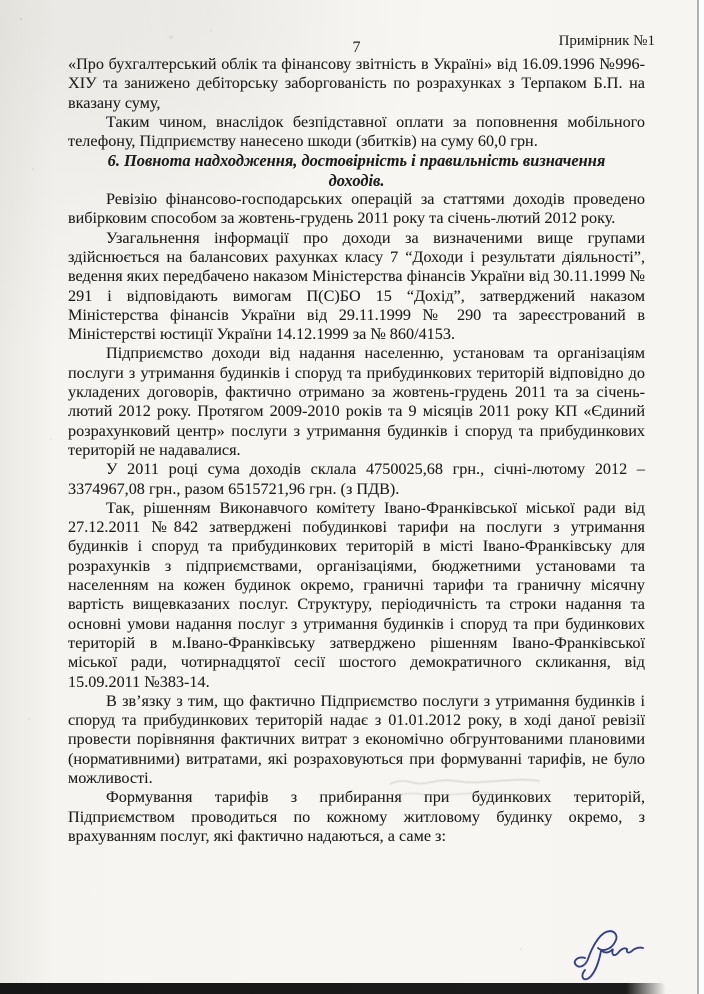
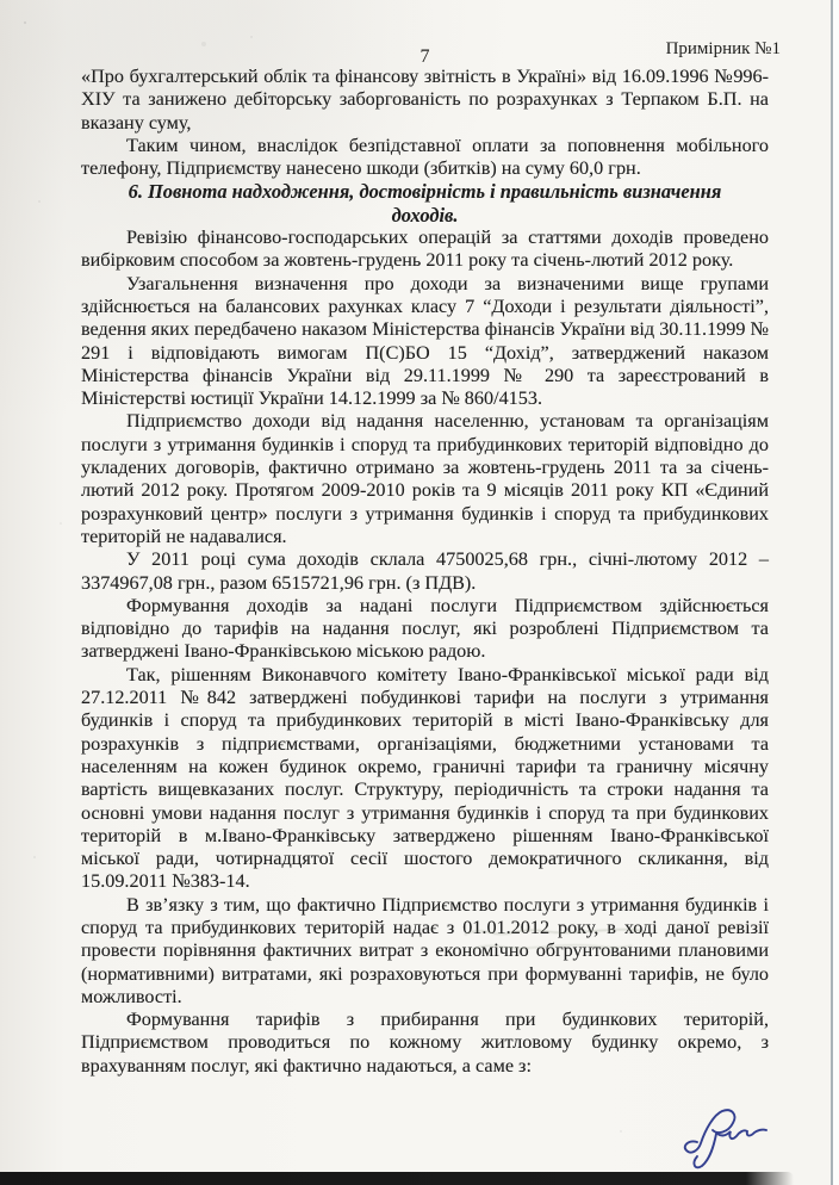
  7
  Примірник №1
  «Про бухгалтерський облік та фінансову звітність в Україні» від 16.09.1996 №996-ХІУ та занижено дебіторську заборгованість по розрахунках з Терпаком Б.П. на вказану суму,
  Таким чином, внаслідок безпідставної оплати за поповнення мобільного телефону, Підприємству нанесено шкоди (збитків) на суму 60,0 грн.
  6. Повнота надходження, достовірність і правильність визначення доходів.
  Ревізію фінансово-господарських операцій за статтями доходів проведено вибірковим способом за жовтень-грудень 2011 року та січень-лютий 2012 року.
- Узагальнення інформації про доходи за визначеними вище групами здійснюється на балансових рахунках класу 7 “Доходи і результати діяльності”, ведення яких передбачено наказом Міністерства фінансів України від 30.11.1999 № 291 і відповідають вимогам П(С)БО 15 “Дохід”, затверджений наказом Міністерства фінансів України від 29.11.1999 № 290 та зареєстрований в Міністерстві юстиції України 14.12.1999 за № 860/4153.
+ Узагальнення визначення про доходи за визначеними вище групами здійснюється на балансових рахунках класу 7 “Доходи і результати діяльності”, ведення яких передбачено наказом Міністерства фінансів України від 30.11.1999 № 291 і відповідають вимогам П(С)БО 15 “Дохід”, затверджений наказом Міністерства фінансів України від 29.11.1999 № 290 та зареєстрований в Міністерстві юстиції України 14.12.1999 за № 860/4153.
  Підприємство доходи від надання населенню, установам та організаціям послуги з утримання будинків і споруд та прибудинкових територій відповідно до укладених договорів, фактично отримано за жовтень-грудень 2011 та за січень-лютий 2012 року. Протягом 2009-2010 років та 9 місяців 2011 року КП «Єдиний розрахунковий центр» послуги з утримання будинків і споруд та прибудинкових територій не надавалися.
  У 2011 році сума доходів склала 4750025,68 грн., січні-лютому 2012 – 3374967,08 грн., разом 6515721,96 грн. (з ПДВ).
+ Формування доходів за надані послуги Підприємством здійснюється відповідно до тарифів на надання послуг, які розроблені Підприємством та затверджені Івано-Франківською міською радою.
  Так, рішенням Виконавчого комітету Івано-Франківської міської ради від 27.12.2011 №842 затверджені побудинкові тарифи на послуги з утримання будинків і споруд та прибудинкових територій в місті Івано-Франківську для розрахунків з підприємствами, організаціями, бюджетними установами та населенням на кожен будинок окремо, граничні тарифи та граничну місячну вартість вищевказаних послуг. Структуру, періодичність та строки надання та основні умови надання послуг з утримання будинків і споруд та при будинкових територій в м.Івано-Франківську затверджено рішенням Івано-Франківської міської ради, чотирнадцятої сесії шостого демократичного скликання, від 15.09.2011 №383-14.
  В зв’язку з тим, що фактично Підприємство послуги з утримання будинків і споруд та прибудинкових територій надає з 01.01.2012 року, в ході даної ревізії провести порівняння фактичних витрат з економічно обгрунтованими плановими (нормативними) витратами, які розраховуються при формуванні тарифів, не було можливості.
  Формування тарифів з прибирання при будинкових територій, Підприємством проводиться по кожному житловому будинку окремо, з врахуванням послуг, які фактично надаються, а саме з:
